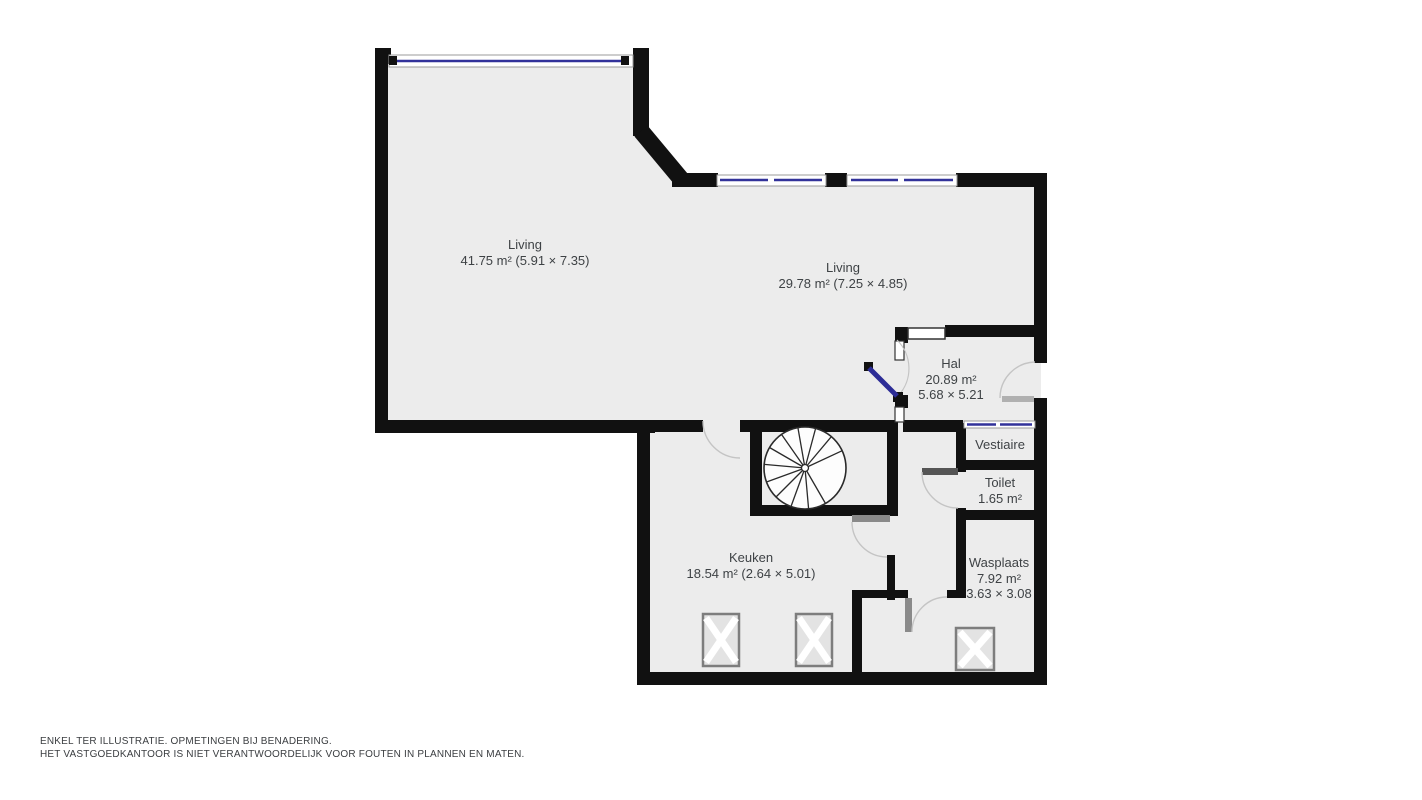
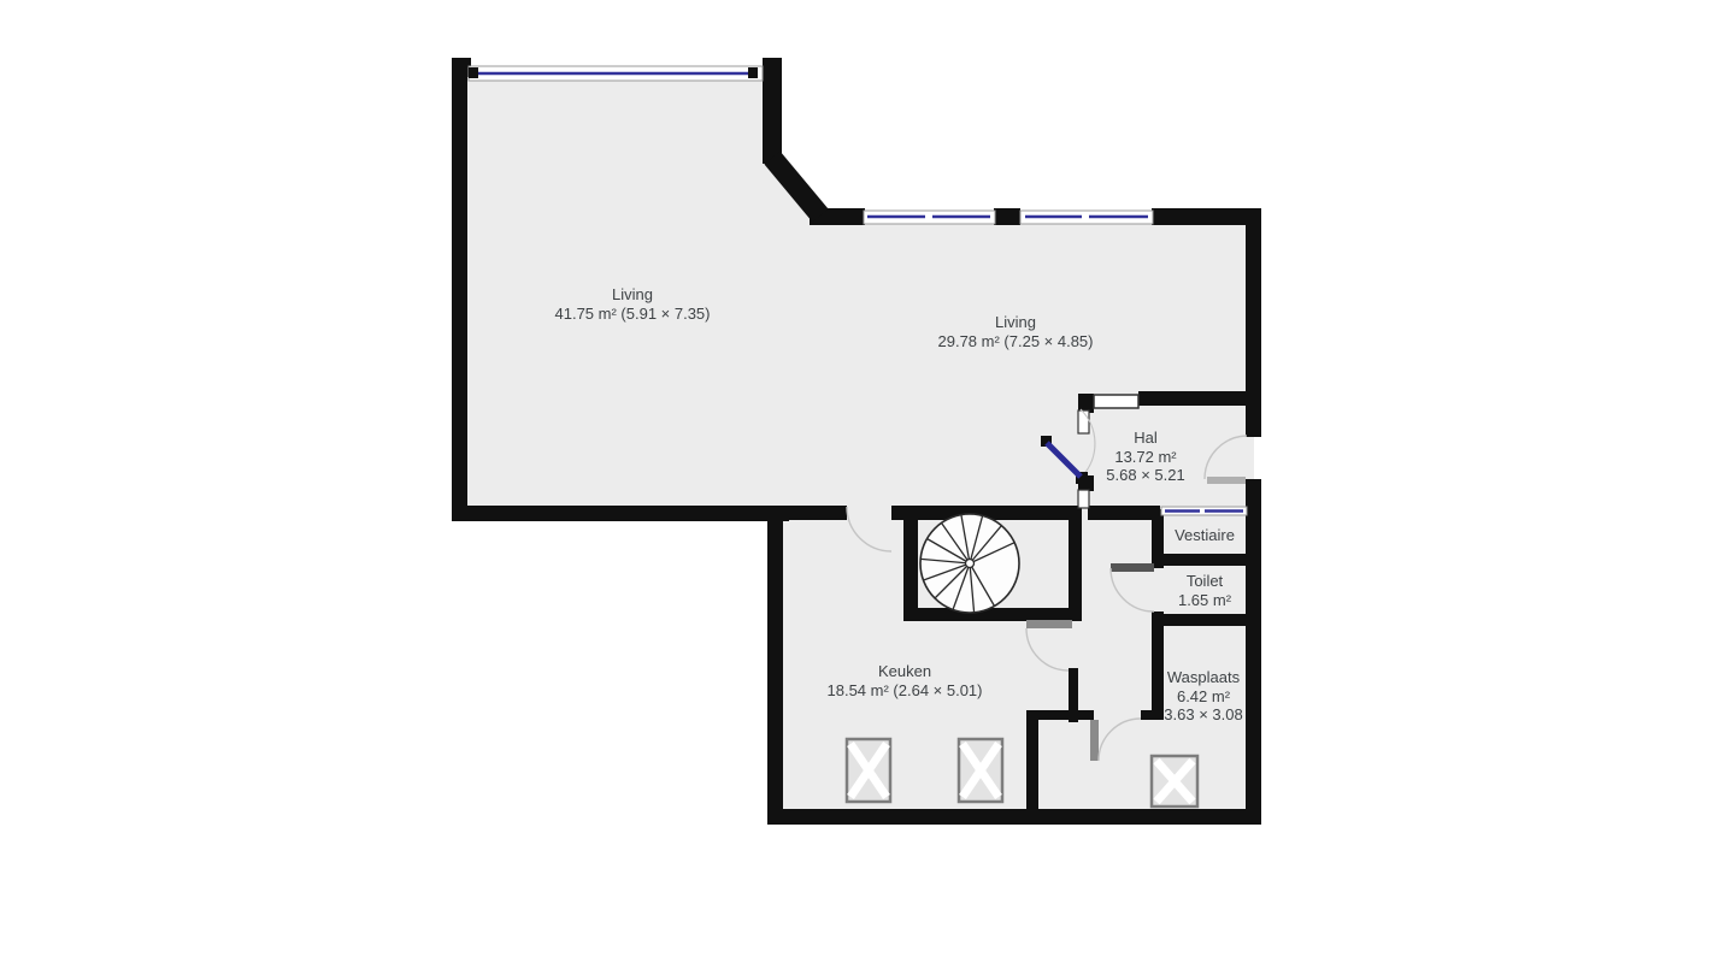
  Living
  41.75 m² (5.91 × 7.35)
  Living
  29.78 m² (7.25 × 4.85)
  Hal
- 20.89 m²
+ 13.72 m²
  5.68 × 5.21
  Vestiaire
  Toilet
  1.65 m²
  Keuken
  18.54 m² (2.64 × 5.01)
  Wasplaats
- 7.92 m²
+ 6.42 m²
  3.63 × 3.08
- ENKEL TER ILLUSTRATIE. OPMETINGEN BIJ BENADERING.
- HET VASTGOEDKANTOOR IS NIET VERANTWOORDELIJK VOOR FOUTEN IN PLANNEN EN MATEN.
